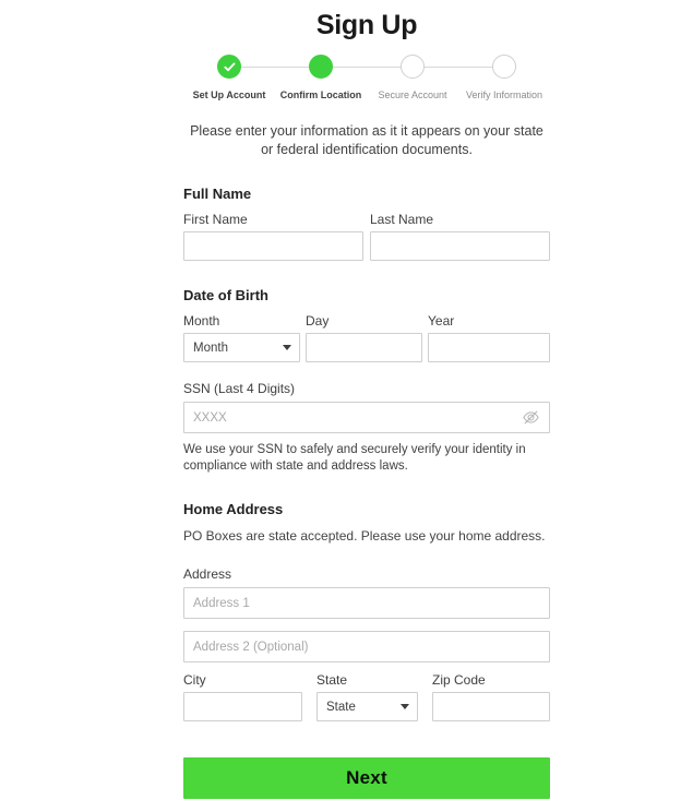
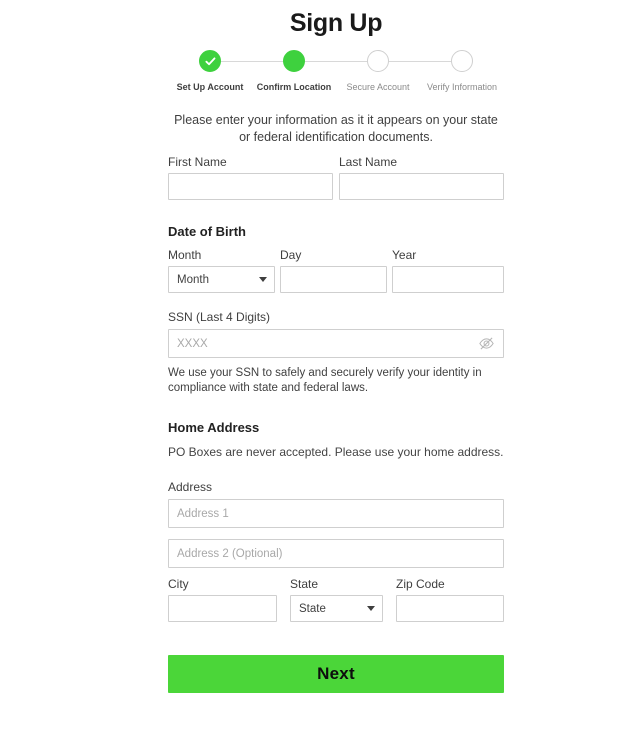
  Sign Up
  Set Up Account
  Confirm Location
  Secure Account
  Verify Information
  Please enter your information as it it appears on your state or federal identification documents.
- Full Name
  First Name
  Last Name
  Date of Birth
  Month
  Month
  Day
  Year
  SSN (Last 4 Digits)
  XXXX
- We use your SSN to safely and securely verify your identity in compliance with state and address laws.
+ We use your SSN to safely and securely verify your identity in compliance with state and federal laws.
  Home Address
- PO Boxes are state accepted. Please use your home address.
+ PO Boxes are never accepted. Please use your home address.
  Address
  Address 1
  Address 2 (Optional)
  City
  State
  State
  Zip Code
  Next
